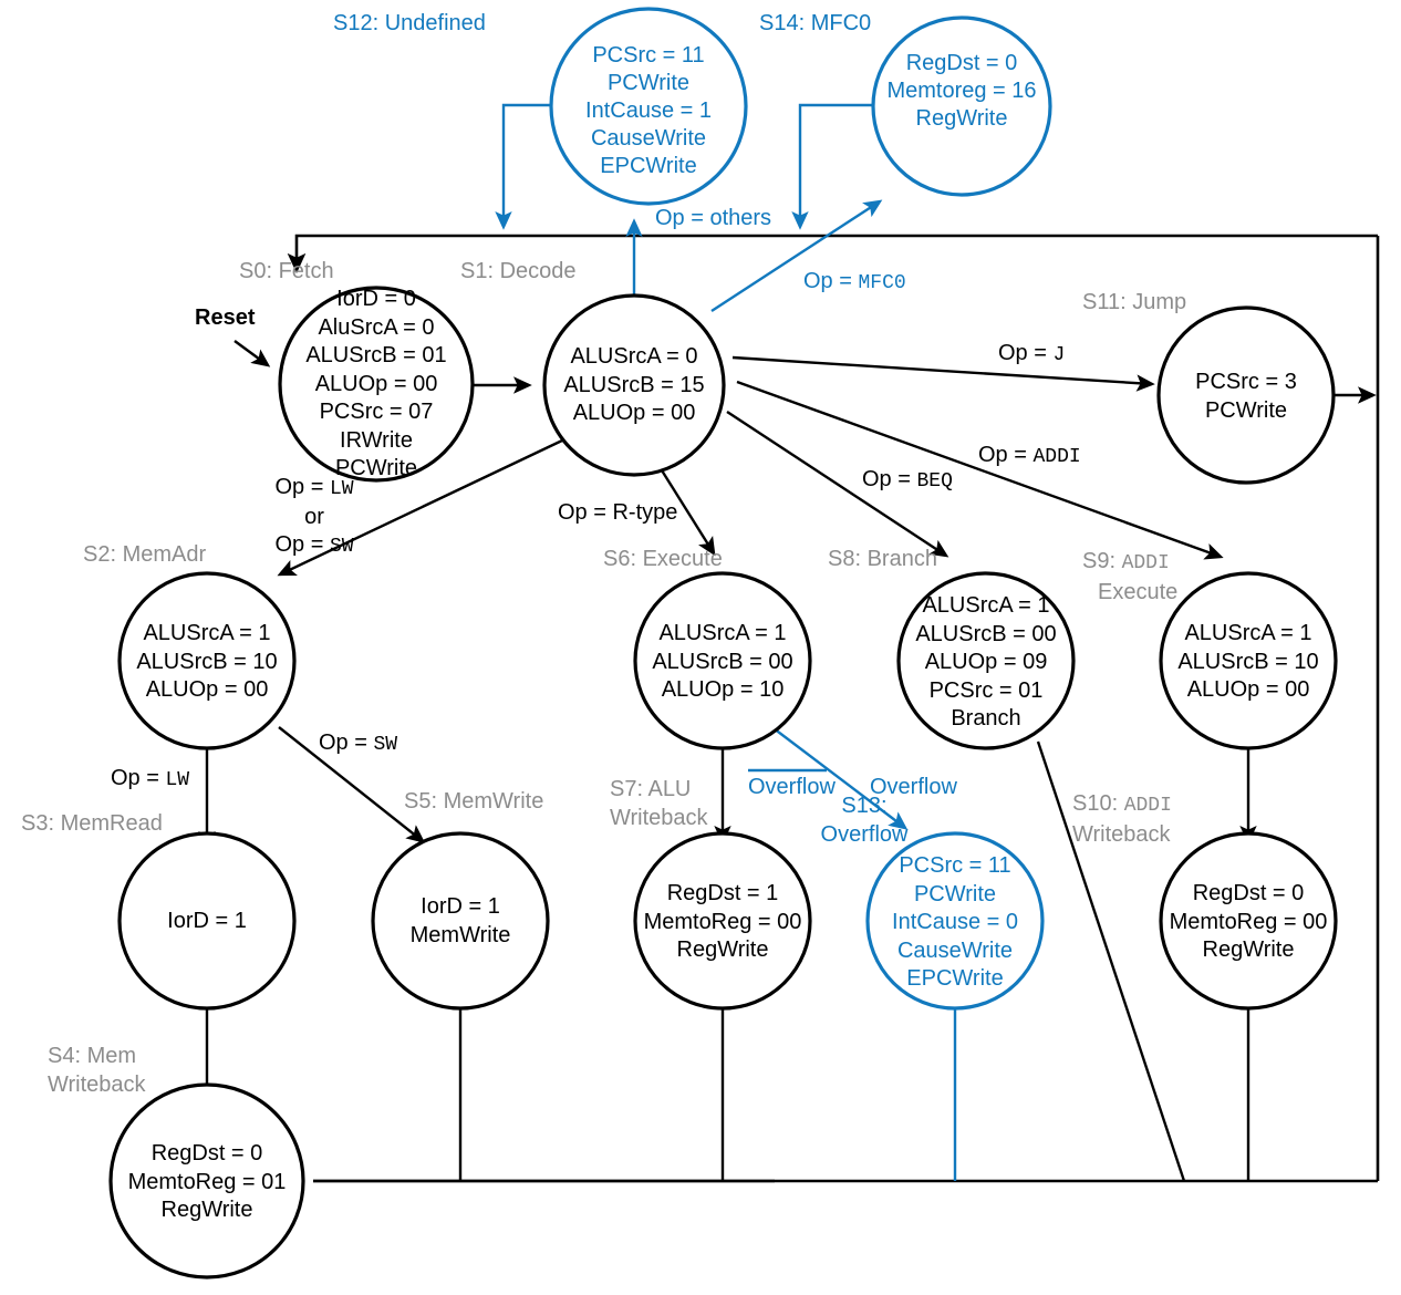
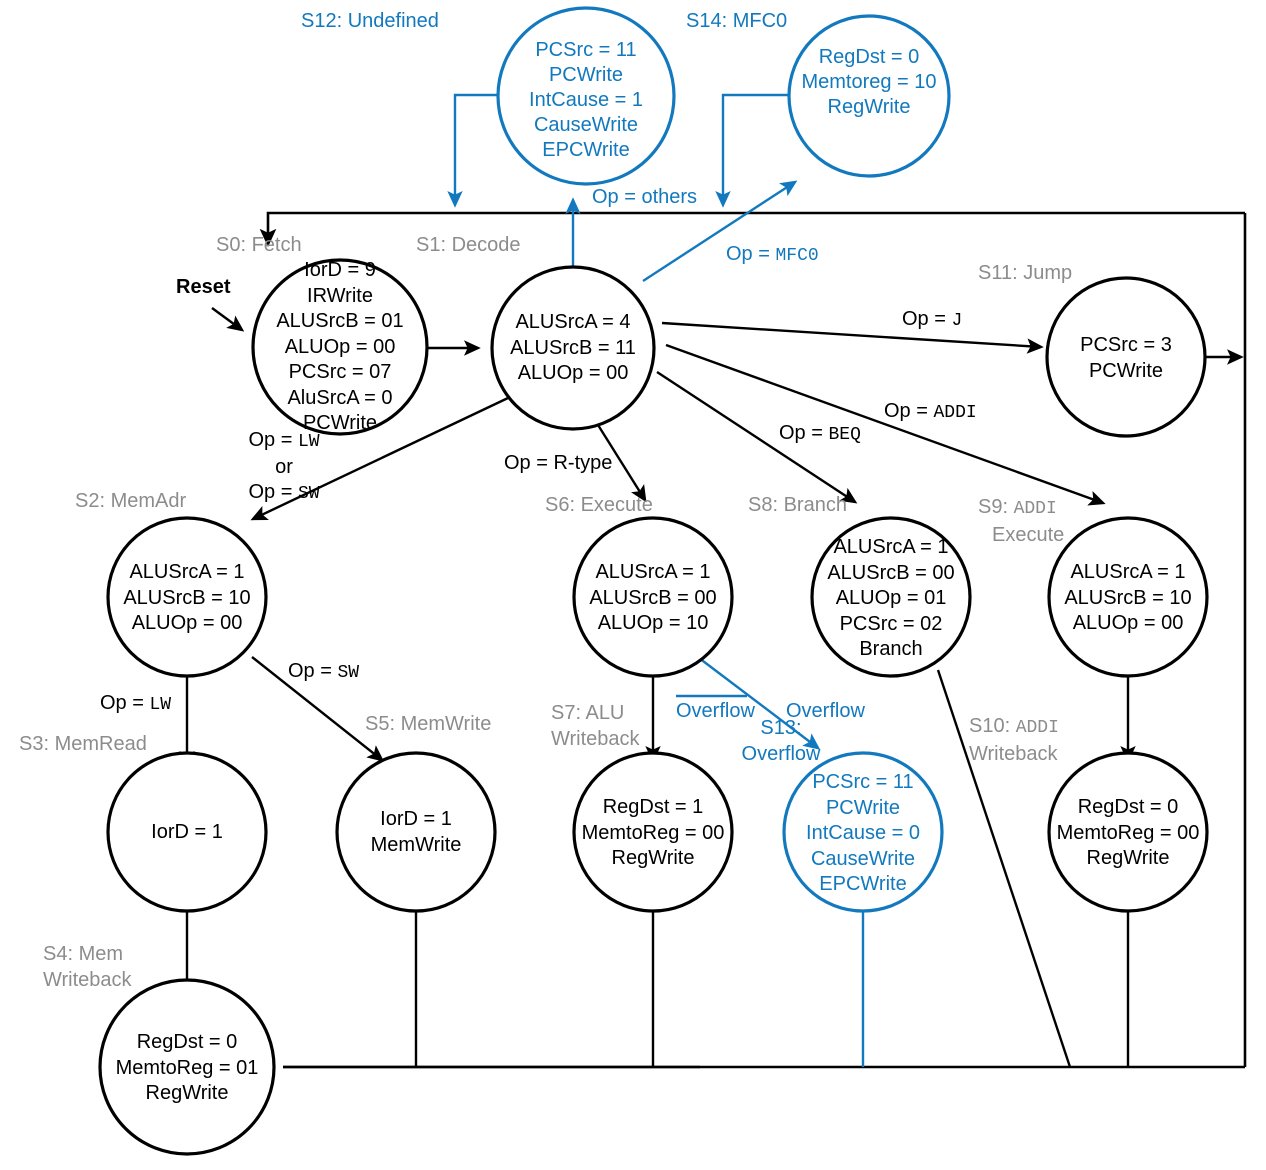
  PCSrc = 11
  PCWrite
  IntCause = 1
  CauseWrite
  EPCWrite
  S12: Undefined
  RegDst = 0
- Memtoreg = 16
+ Memtoreg = 10
  RegWrite
  S14: MFC0
- IorD = 0
+ IorD = 9
- AluSrcA = 0
+ IRWrite
  ALUSrcB = 01
  ALUOp = 00
  PCSrc = 07
- IRWrite
+ AluSrcA = 0
  PCWrite
  S0: Fetch
  Reset
- ALUSrcA = 0
+ ALUSrcA = 4
- ALUSrcB = 15
+ ALUSrcB = 11
  ALUOp = 00
  S1: Decode
  PCSrc = 3
  PCWrite
  S11: Jump
  ALUSrcA = 1
  ALUSrcB = 10
  ALUOp = 00
  S2: MemAdr
  ALUSrcA = 1
  ALUSrcB = 00
  ALUOp = 10
  S6: Execute
  ALUSrcA = 1
  ALUSrcB = 00
- ALUOp = 09
+ ALUOp = 01
- PCSrc = 01
+ PCSrc = 02
  Branch
  S8: Branch
  ALUSrcA = 1
  ALUSrcB = 10
  ALUOp = 00
  S9: ADDI
  Execute
  IorD = 1
  S3: MemRead
  IorD = 1
  MemWrite
  S5: MemWrite
  RegDst = 1
  MemtoReg = 00
  RegWrite
  S7: ALU
  Writeback
  PCSrc = 11
  PCWrite
  IntCause = 0
  CauseWrite
  EPCWrite
  S13:
  Overflow
  RegDst = 0
  MemtoReg = 00
  RegWrite
  S10: ADDI
  Writeback
  RegDst = 0
  MemtoReg = 01
  RegWrite
  S4: Mem
  Writeback
  Op = others
  Op = MFC0
  Op = J
  Op = ADDI
  Op = BEQ
  Op = R-type
  Op = LW
  or
  Op = SW
  Op = LW
  Op = SW
  Overflow
  Overflow
